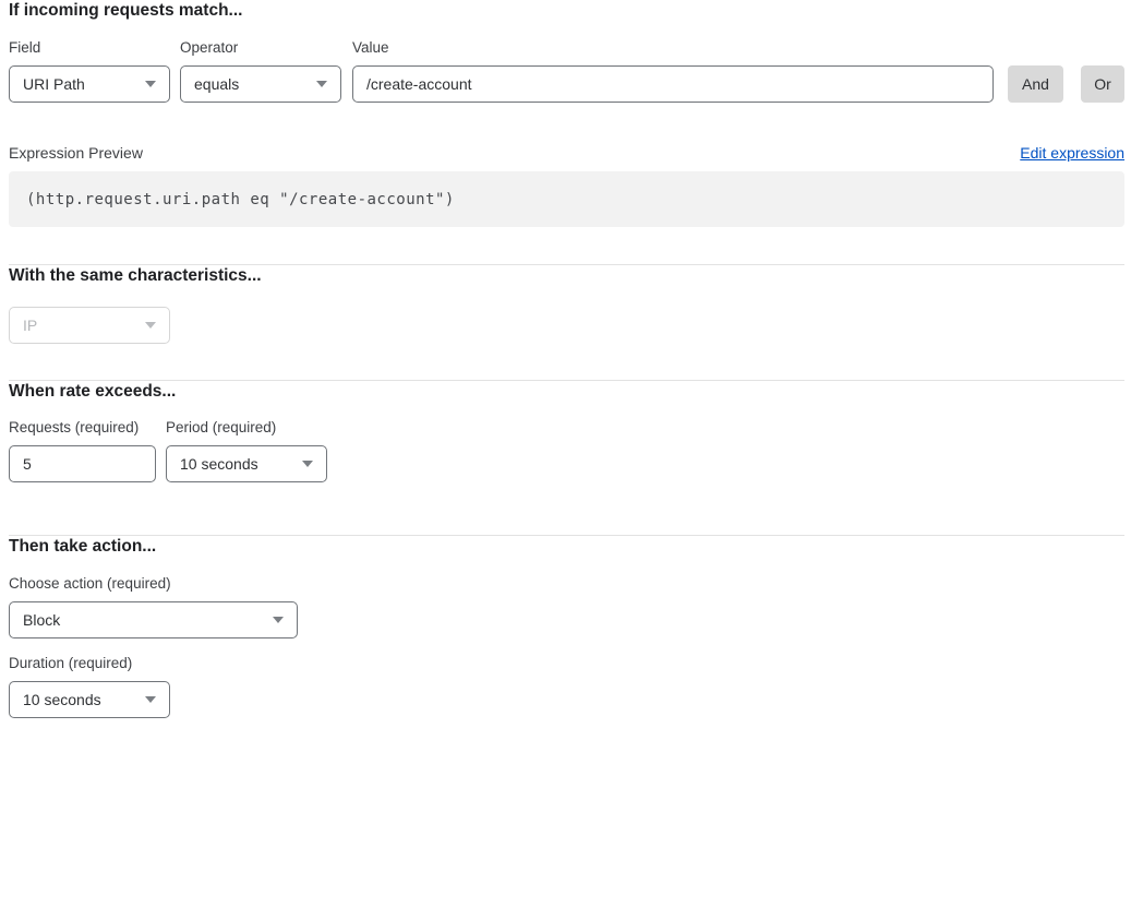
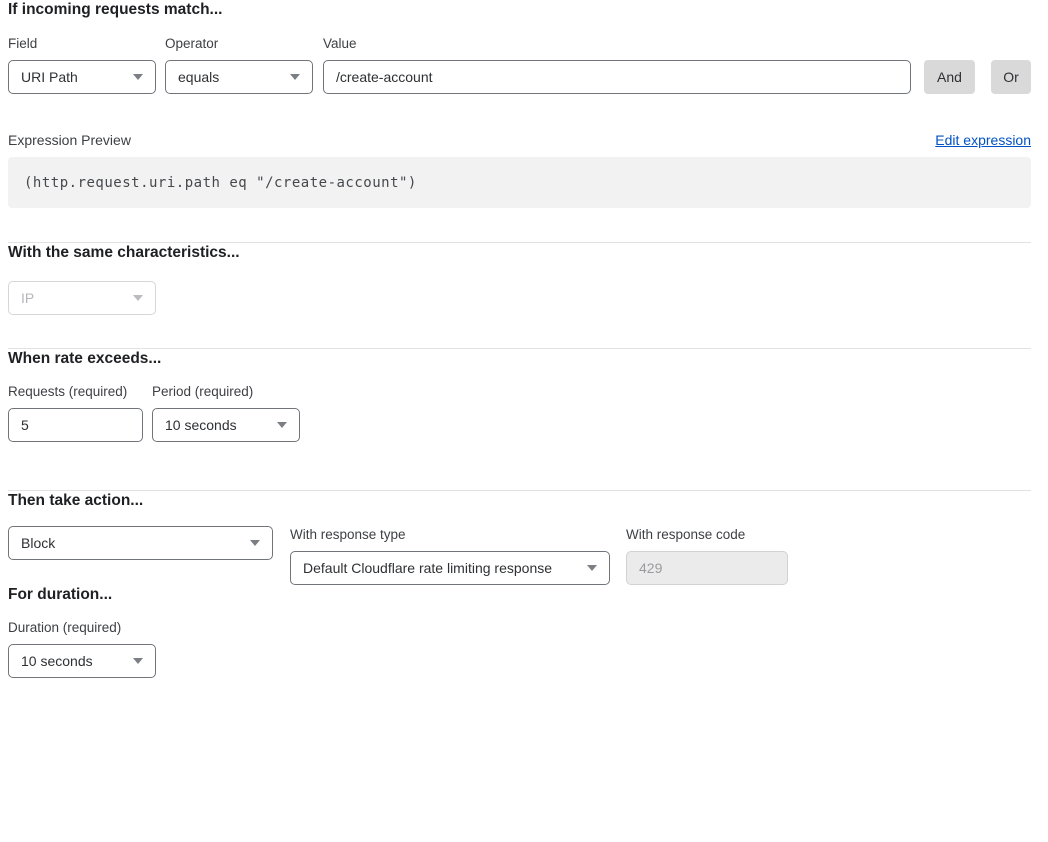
  If incoming requests match...
  Field
  URI Path
  Operator
  equals
  Value
  /create-account
  And
  Or
  Expression Preview
  Edit expression
  (http.request.uri.path eq "/create-account")
  With the same characteristics...
  IP
  When rate exceeds...
  Requests (required)
  5
  Period (required)
  10 seconds
  Then take action...
- Choose action (required)
  Block
+ With response type
+ Default Cloudflare rate limiting response
+ With response code
+ 429
+ For duration...
  Duration (required)
  10 seconds
